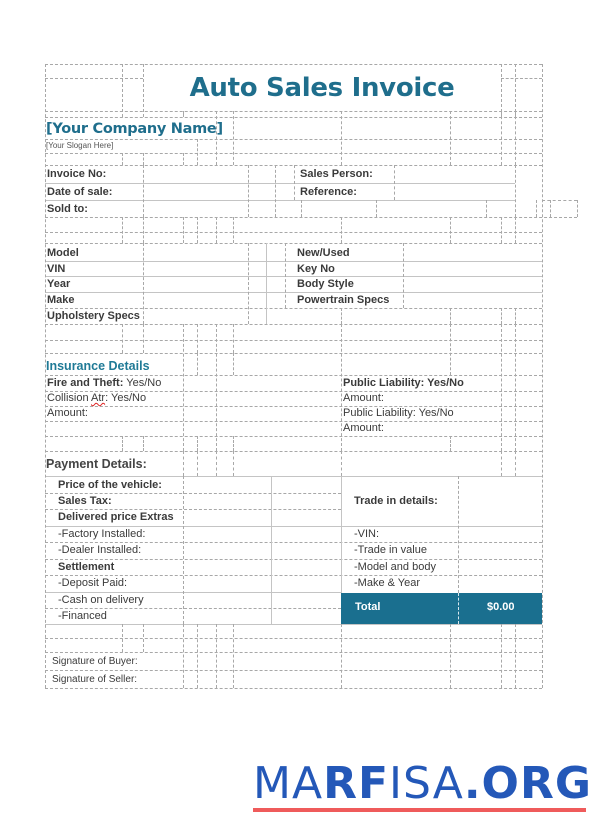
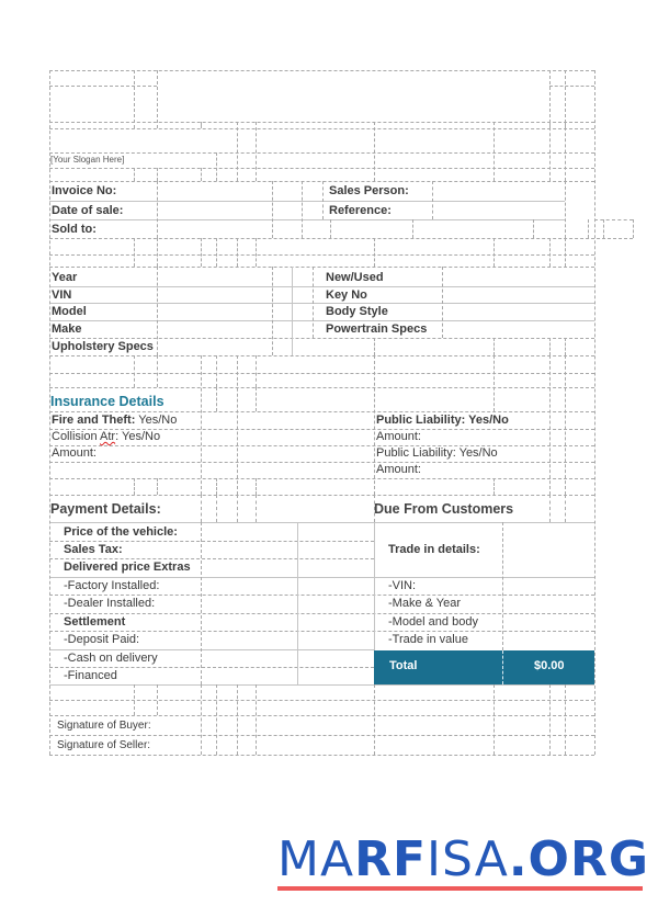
- Auto Sales Invoice
- [Your Company Name]
  [Your Slogan Here]
  Invoice No:
  Date of sale:
  Sold to:
  Sales Person:
  Reference:
- Model
+ Year
  VIN
- Year
+ Model
  Make
  Upholstery Specs
  New/Used
  Key No
  Body Style
  Powertrain Specs
  Insurance Details
  Fire and Theft: Yes/No
  Collision Atr: Yes/No
  Amount:
  Public Liability: Yes/No
  Amount:
  Public Liability: Yes/No
  Amount:
  Payment Details:
  Price of the vehicle:
  Sales Tax:
  Delivered price Extras
  -Factory Installed:
  -Dealer Installed:
  Settlement
  -Deposit Paid:
  -Cash on delivery
  -Financed
+ Due From Customers
  Trade in details:
  -VIN:
- -Trade in value
+ -Make & Year
  -Model and body
- -Make & Year
+ -Trade in value
  Total
  $0.00
  Signature of Buyer:
  Signature of Seller:
  MARFISA.ORG
